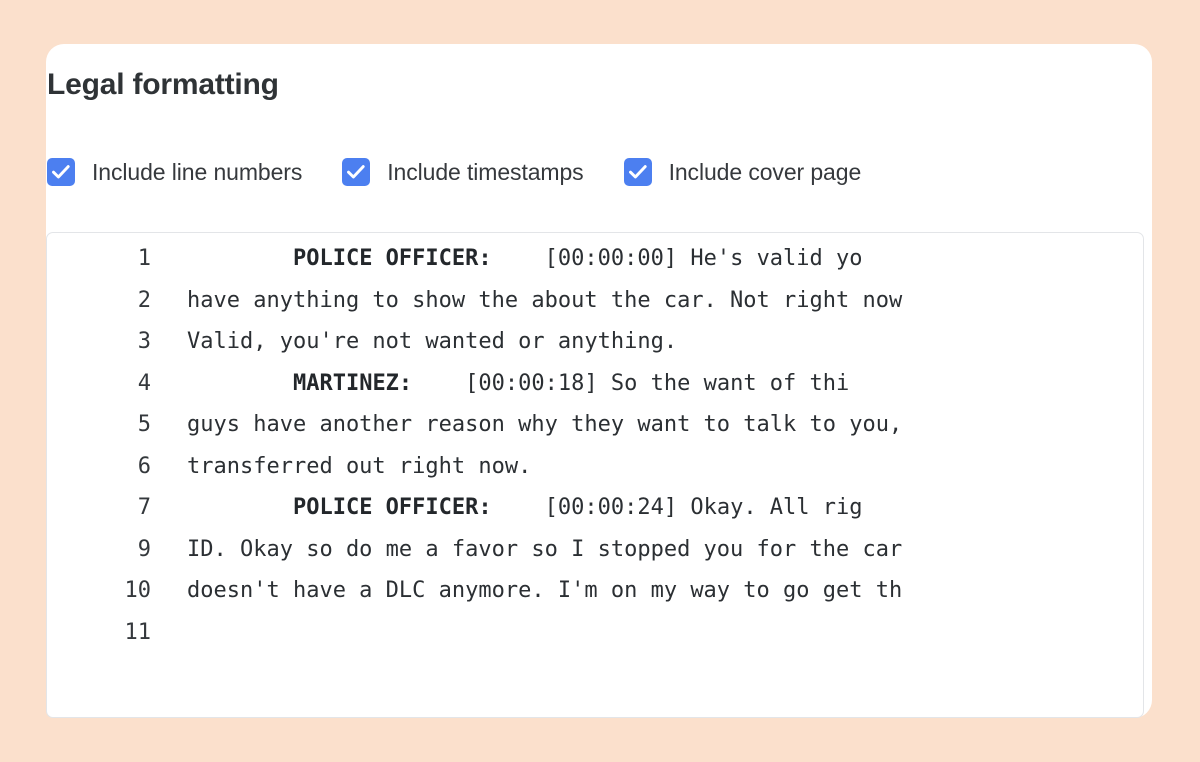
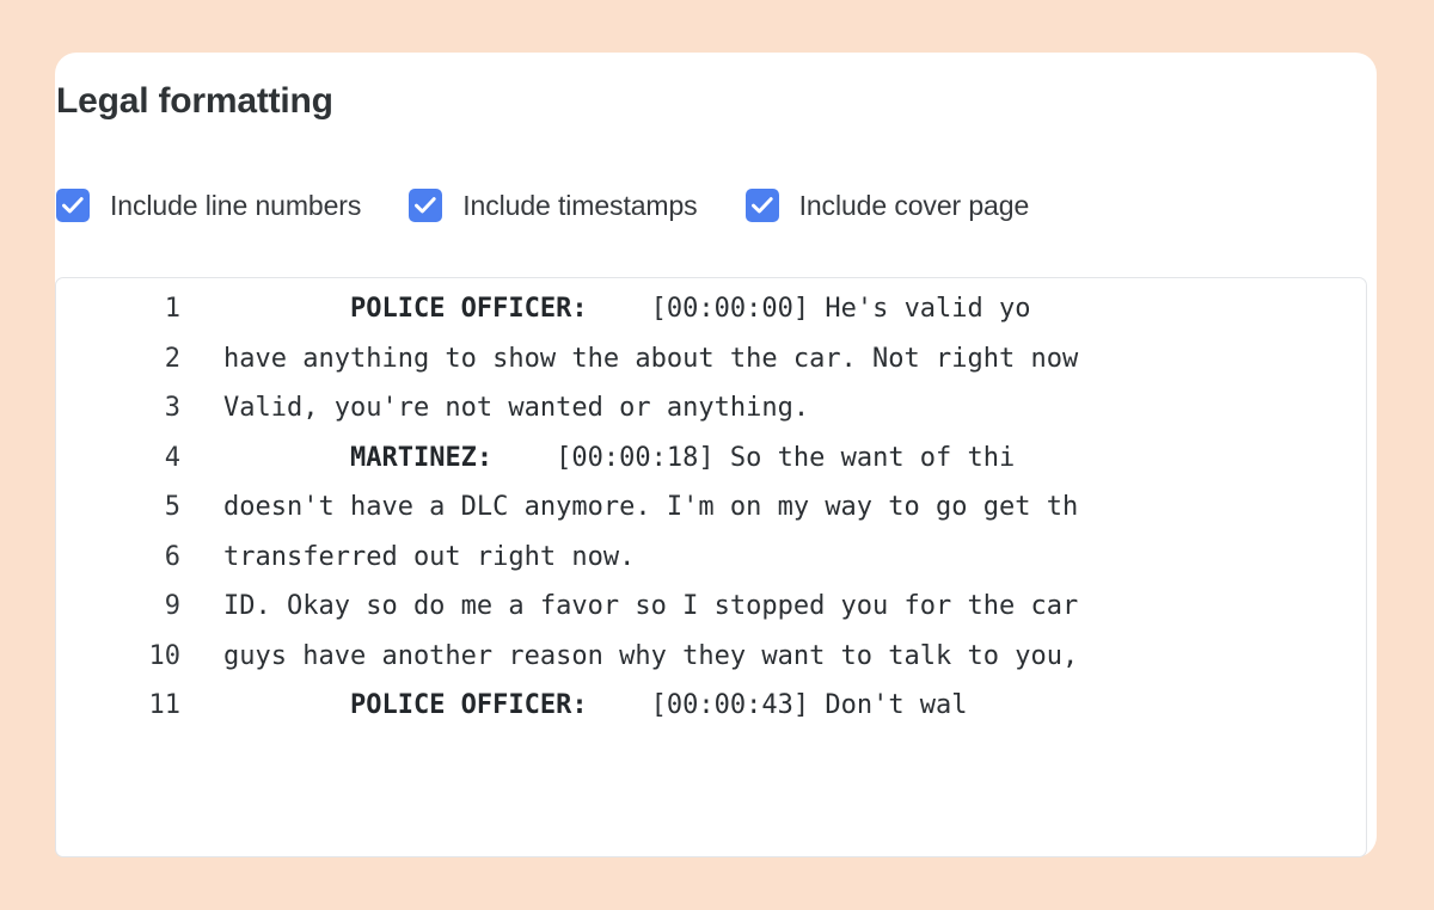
  Legal formatting
  Include line numbers
  Include timestamps
  Include cover page
  1
  POLICE OFFICER: [00:00:00] He's valid yo
  2
  have anything to show the about the car. Not right now
  3
  Valid, you're not wanted or anything.
  4
  MARTINEZ: [00:00:18] So the want of thi
  5
- guys have another reason why they want to talk to you,
+ doesn't have a DLC anymore. I'm on my way to go get th
  6
  transferred out right now.
- 7
- POLICE OFFICER: [00:00:24] Okay. All rig
  9
  ID. Okay so do me a favor so I stopped you for the car
  10
- doesn't have a DLC anymore. I'm on my way to go get th
+ guys have another reason why they want to talk to you,
  11
+ POLICE OFFICER: [00:00:43] Don't wal
